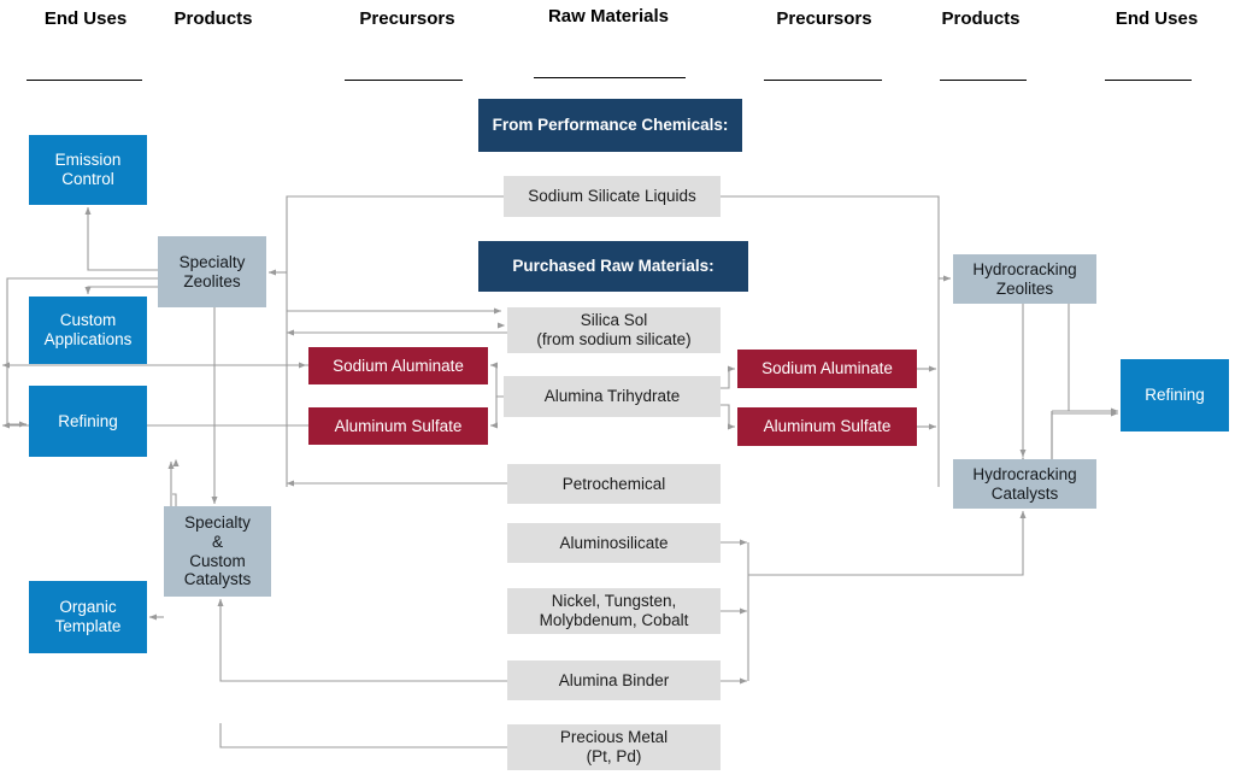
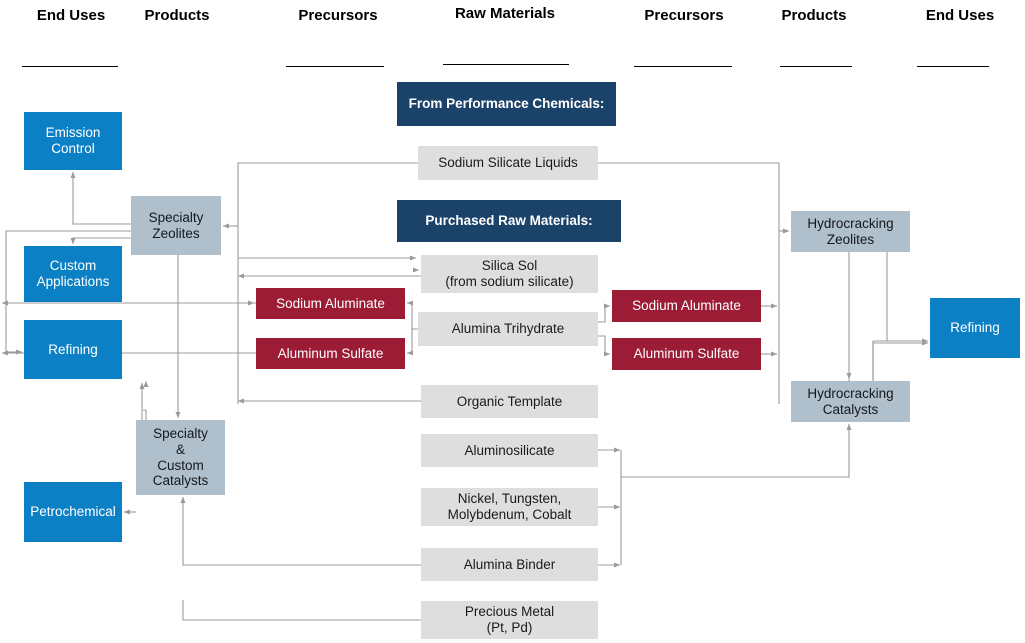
  End Uses
  Products
  Precursors
  Raw Materials
  Precursors
  Products
  End Uses
  From Performance Chemicals:
  Purchased Raw Materials:
  Emission
  Control
  Custom
  Applications
  Refining
- Organic Template
+ Petrochemical
  Specialty
  Zeolites
  Specialty
  &
  Custom
  Catalysts
  Sodium Aluminate
  Aluminum Sulfate
  Sodium Silicate Liquids
  Silica Sol
  (from sodium silicate)
  Alumina Trihydrate
- Petrochemical
+ Organic Template
  Aluminosilicate
  Nickel, Tungsten,
  Molybdenum, Cobalt
  Alumina Binder
  Precious Metal
  (Pt, Pd)
  Sodium Aluminate
  Aluminum Sulfate
  Hydrocracking
  Zeolites
  Hydrocracking
  Catalysts
  Refining
